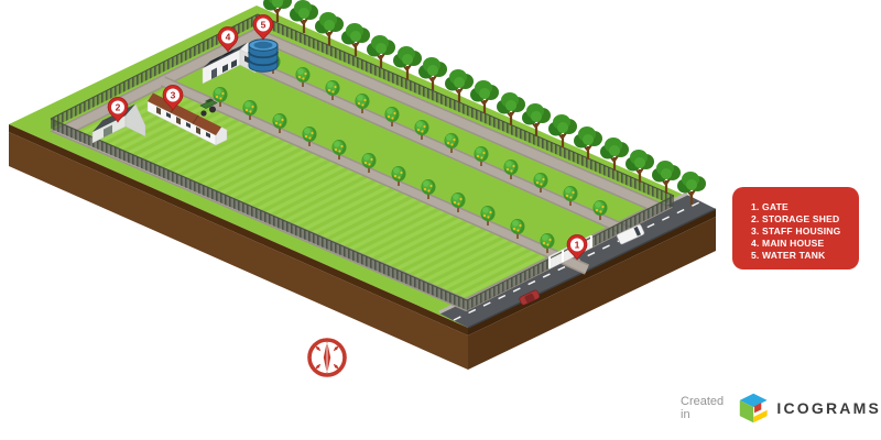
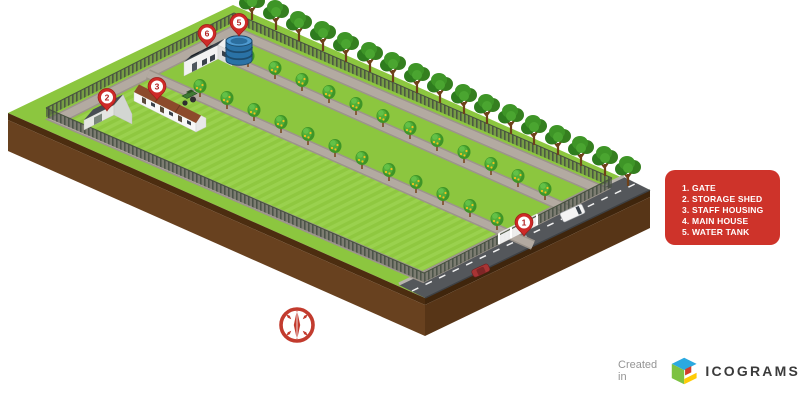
  1
  2
  3
- 4
+ 6
  5
  1. GATE
  2. STORAGE SHED
  3. STAFF HOUSING
  4. MAIN HOUSE
  5. WATER TANK
  Created in
  ICOGRAMS
